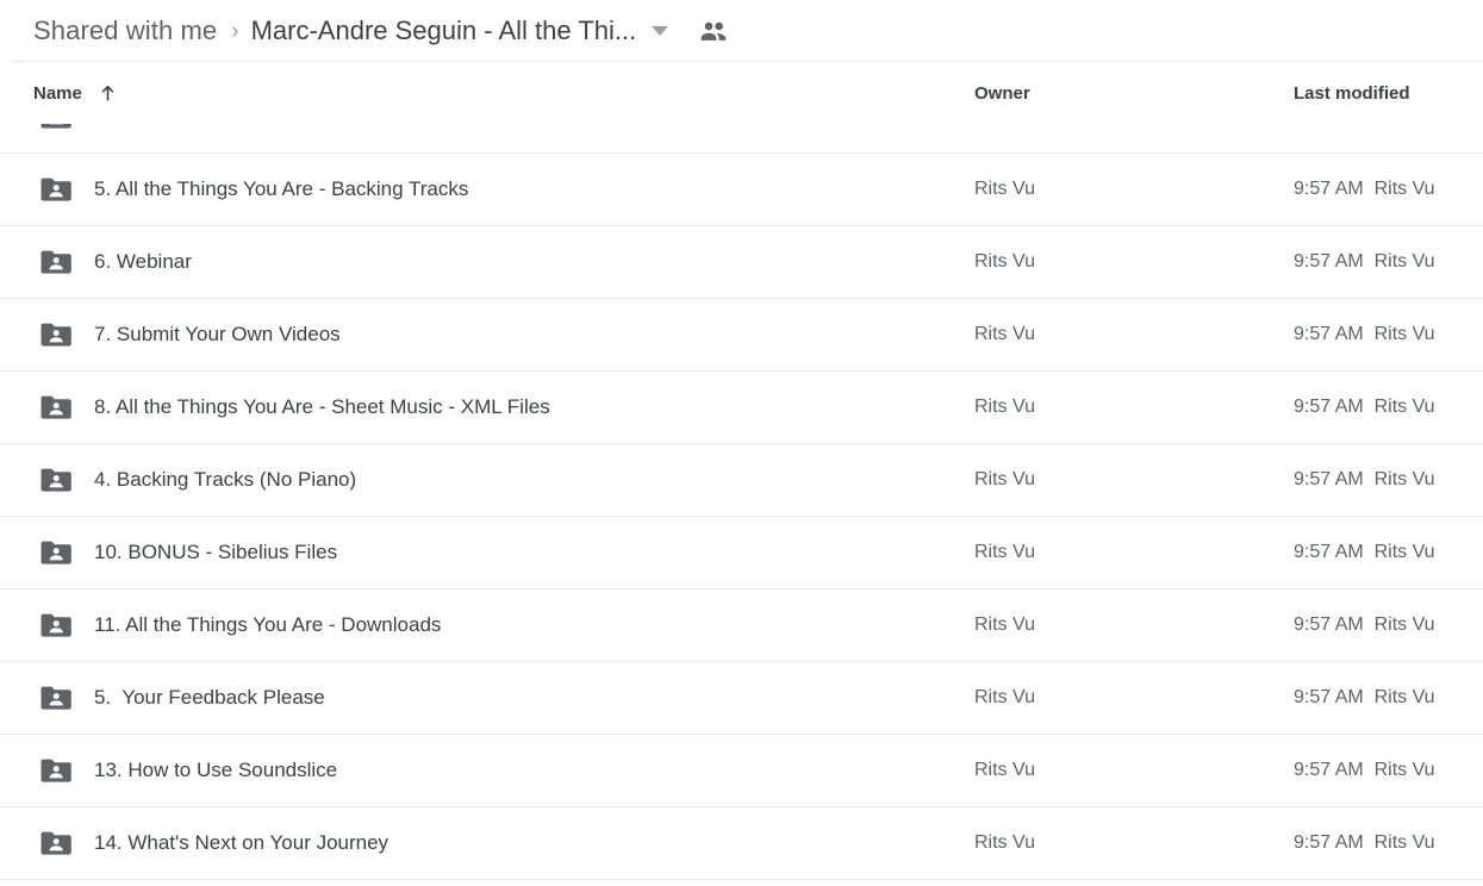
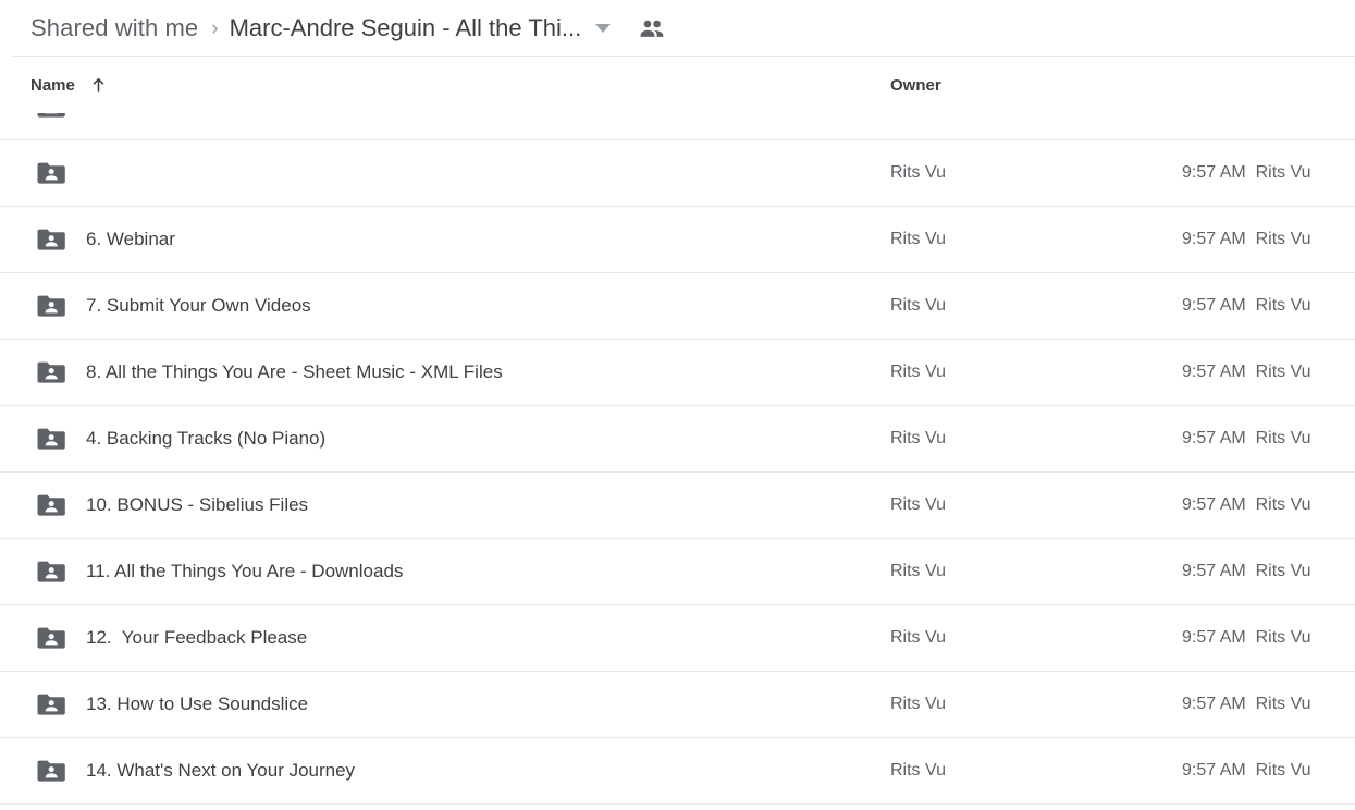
  Shared with me
  ›
  Marc-Andre Seguin - All the Thi...
  Name
  Owner
- Last modified
- 5. All the Things You Are - Backing Tracks
  Rits Vu
  9:57 AM Rits Vu
  6. Webinar
  Rits Vu
  9:57 AM Rits Vu
  7. Submit Your Own Videos
  Rits Vu
  9:57 AM Rits Vu
  8. All the Things You Are - Sheet Music - XML Files
  Rits Vu
  9:57 AM Rits Vu
  4. Backing Tracks (No Piano)
  Rits Vu
  9:57 AM Rits Vu
  10. BONUS - Sibelius Files
  Rits Vu
  9:57 AM Rits Vu
  11. All the Things You Are - Downloads
  Rits Vu
  9:57 AM Rits Vu
- 5. Your Feedback Please
+ 12. Your Feedback Please
  Rits Vu
  9:57 AM Rits Vu
  13. How to Use Soundslice
  Rits Vu
  9:57 AM Rits Vu
  14. What's Next on Your Journey
  Rits Vu
  9:57 AM Rits Vu
